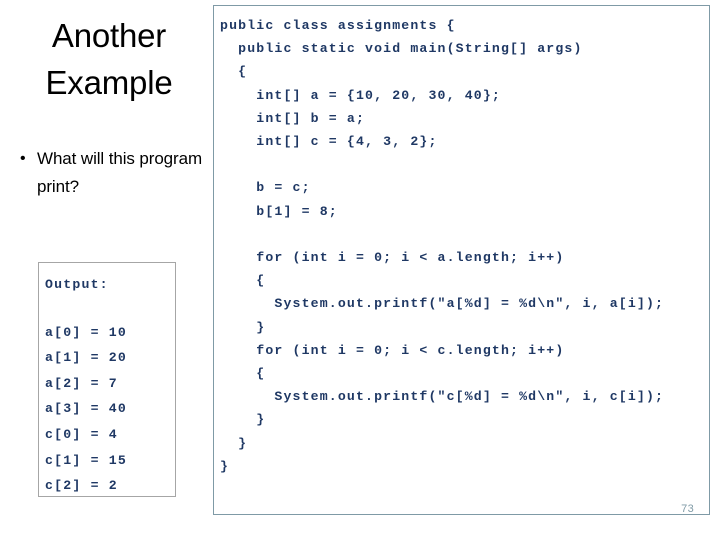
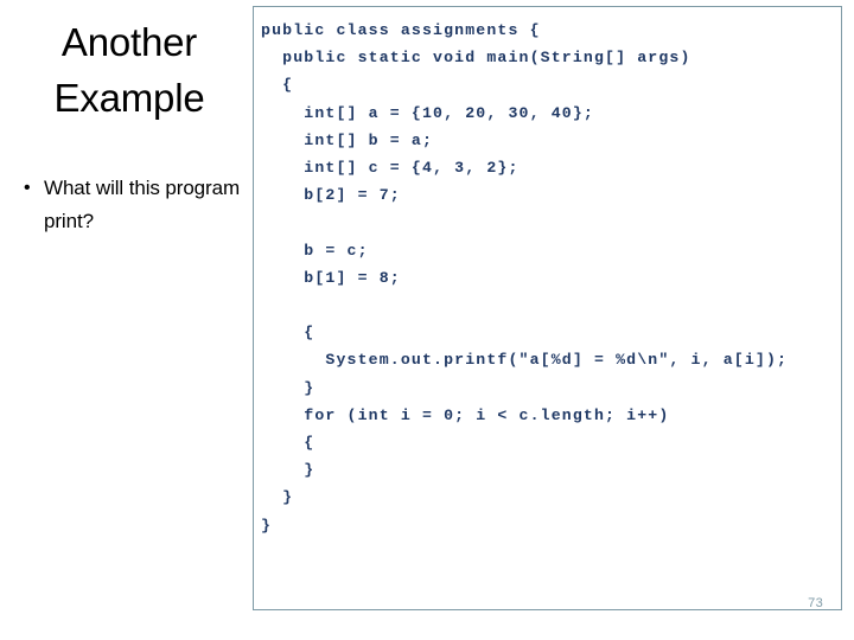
  Another Example
  •
  What will this program print?
- Output:
- a[0] = 10
- a[1] = 20
- a[2] = 7
- a[3] = 40
- c[0] = 4
- c[1] = 15
- c[2] = 2
  public class assignments {
  public static void main(String[] args)
  {
  int[] a = {10, 20, 30, 40};
  int[] b = a;
  int[] c = {4, 3, 2};
+ b[2] = 7;
  b = c;
  b[1] = 8;
- for (int i = 0; i < a.length; i++)
  {
  System.out.printf("a[%d] = %d\n", i, a[i]);
  }
  for (int i = 0; i < c.length; i++)
  {
- System.out.printf("c[%d] = %d\n", i, c[i]);
  }
  }
  }
  73
